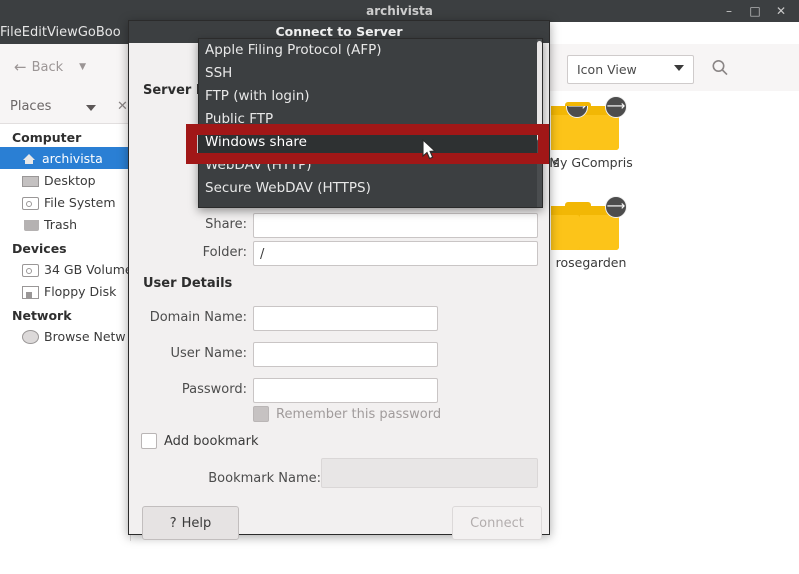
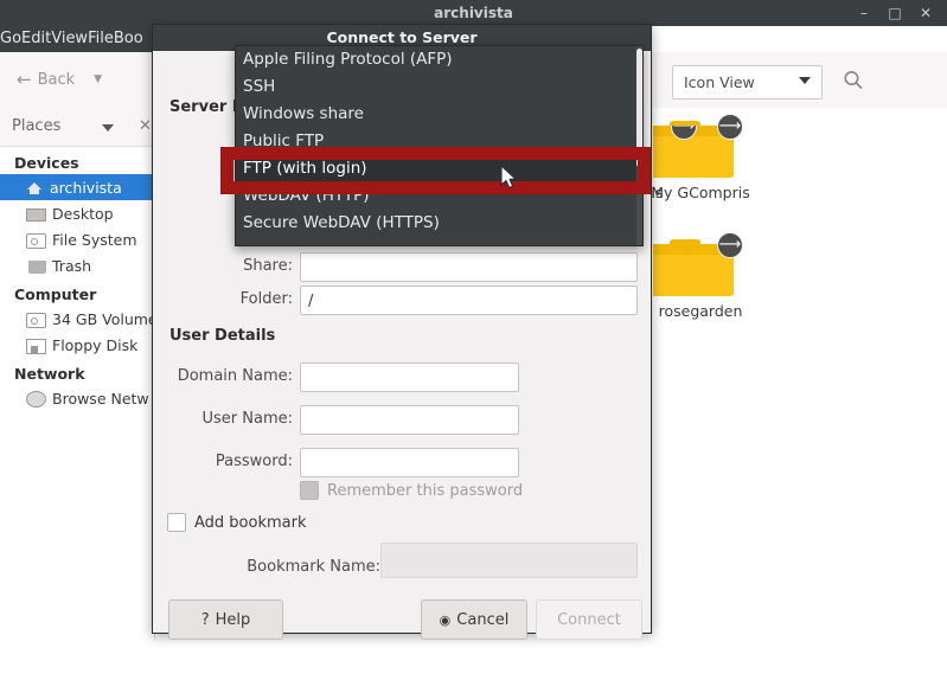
  archivista
  –
  □
  ✕
- File
+ Go
  Edit
  View
- Go
+ File
  Boo
  ←
  Back
  ▼
  Icon View
  Places
  ✕
- Computer
+ Devices
  archivista
  Desktop
  File System
  Trash
- Devices
+ Computer
  34 GB Volum
  Floppy Disk
  Network
  Browse Netw
  ⟶
  My GCompris
  ⟶
  rosegarden
  ⟶
  Connect to Server
  Share:
  Folder:
  /
  User Details
  Domain Name:
  User Name:
  Password:
  Remember this password
  Add bookmark
  Bookmark Name:
  ?
  Help
+ ◉
+ Cancel
  Connect
  Apple Filing Protocol (AFP)
  SSH
- FTP (with login)
+ Windows share
  Public FTP
- Windows share
+ FTP (with login)
  WebDAV (HTTP)
  Secure WebDAV (HTTPS)
